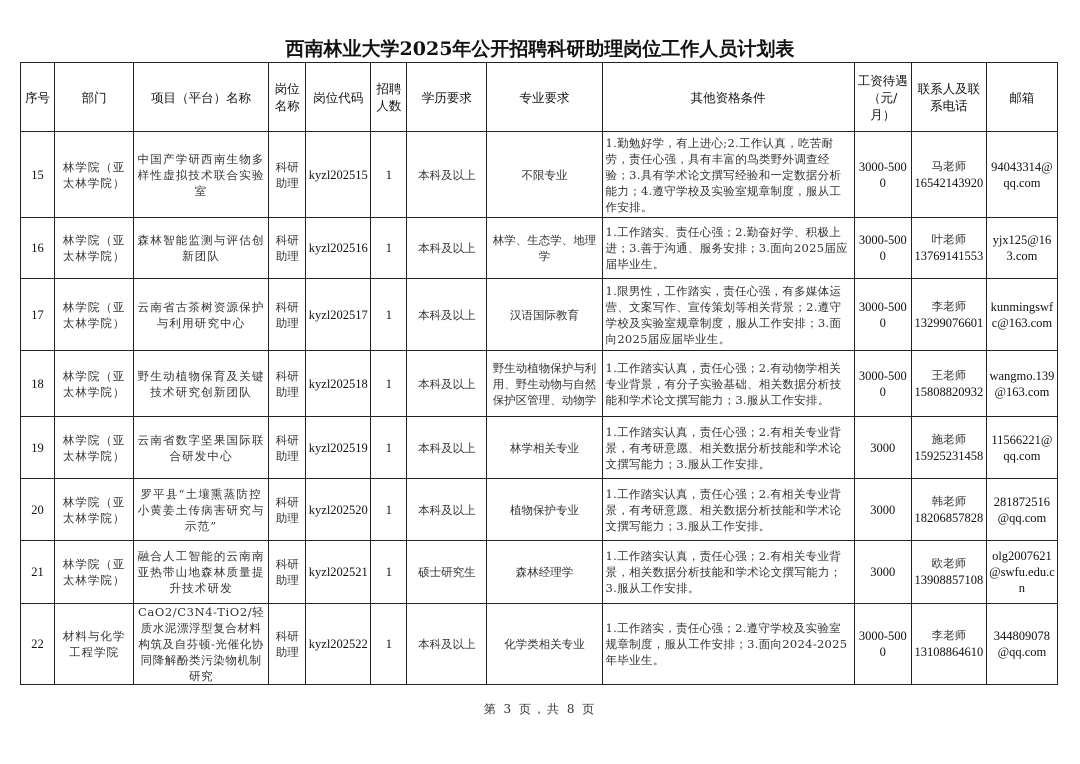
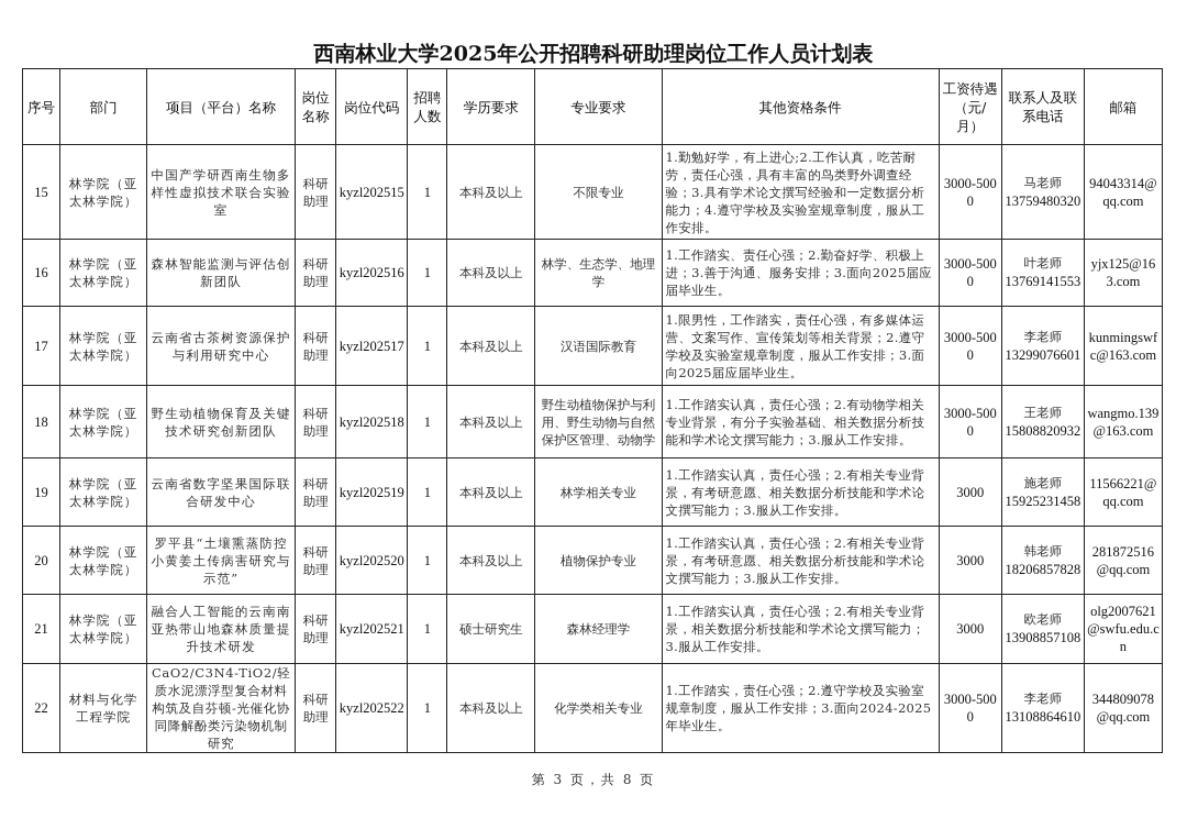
  西南林业大学2025年公开招聘科研助理岗位工作人员计划表
  序号	部门	项目（平台）名称	岗位名称	岗位代码	招聘人数	学历要求	专业要求	其他资格条件	工资待遇（元/月）	联系人及联系电话	邮箱
- 15	林学院（亚太林学院）	中国产学研西南生物多样性虚拟技术联合实验室	科研助理	kyzl202515	1	本科及以上	不限专业	1.勤勉好学，有上进心;2.工作认真，吃苦耐劳，责任心强，具有丰富的鸟类野外调查经验；3.具有学术论文撰写经验和一定数据分析能力；4.遵守学校及实验室规章制度，服从工作安排。	3000-5000	马老师16542143920	94043314@qq.com
+ 15	林学院（亚太林学院）	中国产学研西南生物多样性虚拟技术联合实验室	科研助理	kyzl202515	1	本科及以上	不限专业	1.勤勉好学，有上进心;2.工作认真，吃苦耐劳，责任心强，具有丰富的鸟类野外调查经验；3.具有学术论文撰写经验和一定数据分析能力；4.遵守学校及实验室规章制度，服从工作安排。	3000-5000	马老师13759480320	94043314@qq.com
  16	林学院（亚太林学院）	森林智能监测与评估创新团队	科研助理	kyzl202516	1	本科及以上	林学、生态学、地理学	1.工作踏实、责任心强；2.勤奋好学、积极上进；3.善于沟通、服务安排；3.面向2025届应届毕业生。	3000-5000	叶老师13769141553	yjx125@163.com
  17	林学院（亚太林学院）	云南省古茶树资源保护与利用研究中心	科研助理	kyzl202517	1	本科及以上	汉语国际教育	1.限男性，工作踏实，责任心强，有多媒体运营、文案写作、宣传策划等相关背景；2.遵守学校及实验室规章制度，服从工作安排；3.面向2025届应届毕业生。	3000-5000	李老师13299076601	kunmingswfc@163.com
  18	林学院（亚太林学院）	野生动植物保育及关键技术研究创新团队	科研助理	kyzl202518	1	本科及以上	野生动植物保护与利用、野生动物与自然保护区管理、动物学	1.工作踏实认真，责任心强；2.有动物学相关专业背景，有分子实验基础、相关数据分析技能和学术论文撰写能力；3.服从工作安排。	3000-5000	王老师15808820932	wangmo.139@163.com
  19	林学院（亚太林学院）	云南省数字坚果国际联合研发中心	科研助理	kyzl202519	1	本科及以上	林学相关专业	1.工作踏实认真，责任心强；2.有相关专业背景，有考研意愿、相关数据分析技能和学术论文撰写能力；3.服从工作安排。	3000	施老师15925231458	11566221@qq.com
  20	林学院（亚太林学院）	罗平县“土壤熏蒸防控小黄姜土传病害研究与示范”	科研助理	kyzl202520	1	本科及以上	植物保护专业	1.工作踏实认真，责任心强；2.有相关专业背景，有考研意愿、相关数据分析技能和学术论文撰写能力；3.服从工作安排。	3000	韩老师18206857828	281872516@qq.com
  21	林学院（亚太林学院）	融合人工智能的云南南亚热带山地森林质量提升技术研发	科研助理	kyzl202521	1	硕士研究生	森林经理学	1.工作踏实认真，责任心强；2.有相关专业背景，相关数据分析技能和学术论文撰写能力；3.服从工作安排。	3000	欧老师13908857108	olg2007621@swfu.edu.cn
  22	材料与化学工程学院	CaO2/C3N4-TiO2/轻质水泥漂浮型复合材料构筑及自芬顿-光催化协同降解酚类污染物机制研究	科研助理	kyzl202522	1	本科及以上	化学类相关专业	1.工作踏实，责任心强；2.遵守学校及实验室规章制度，服从工作安排；3.面向2024-2025年毕业生。	3000-5000	李老师13108864610	344809078@qq.com
  第 3 页，共 8 页
